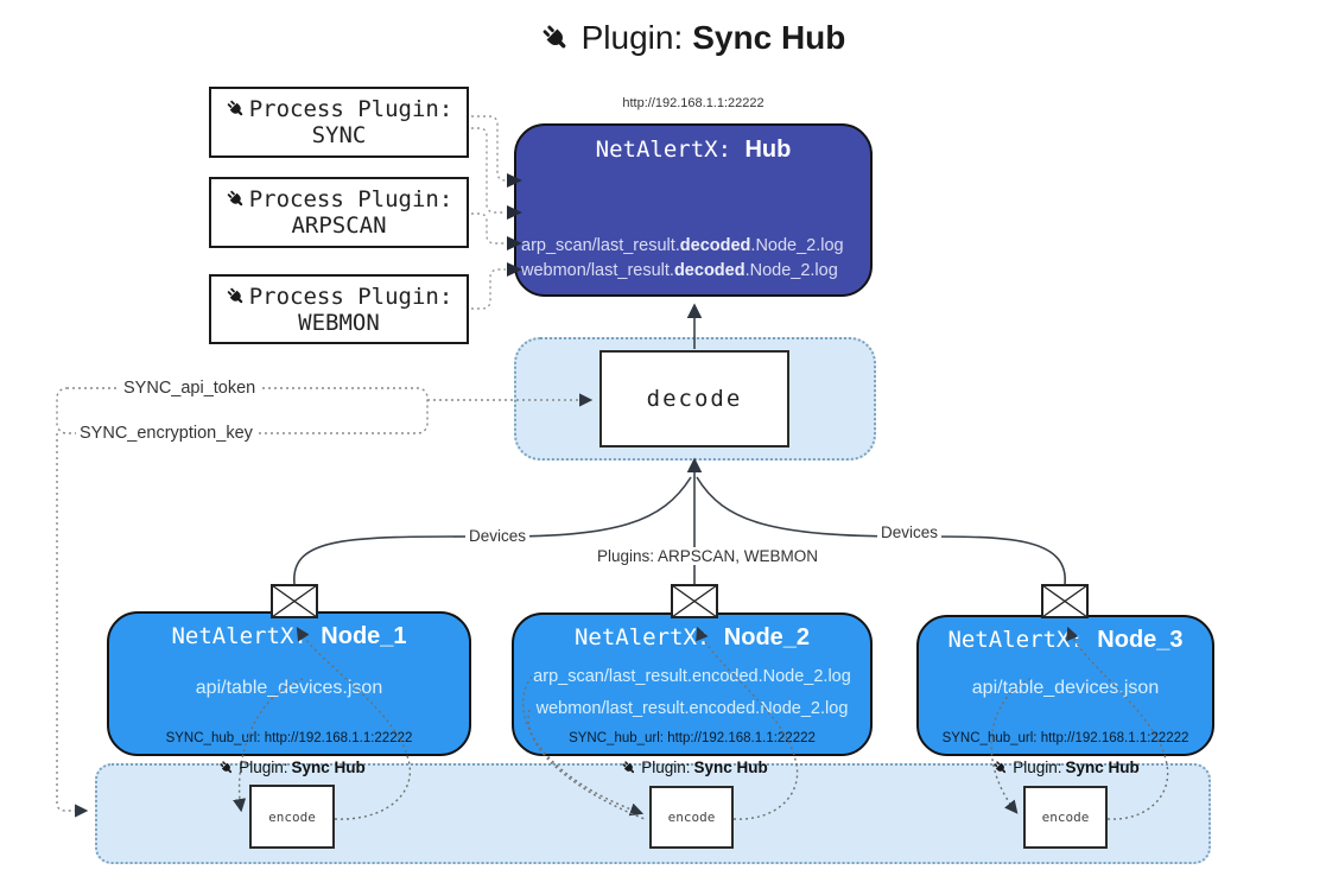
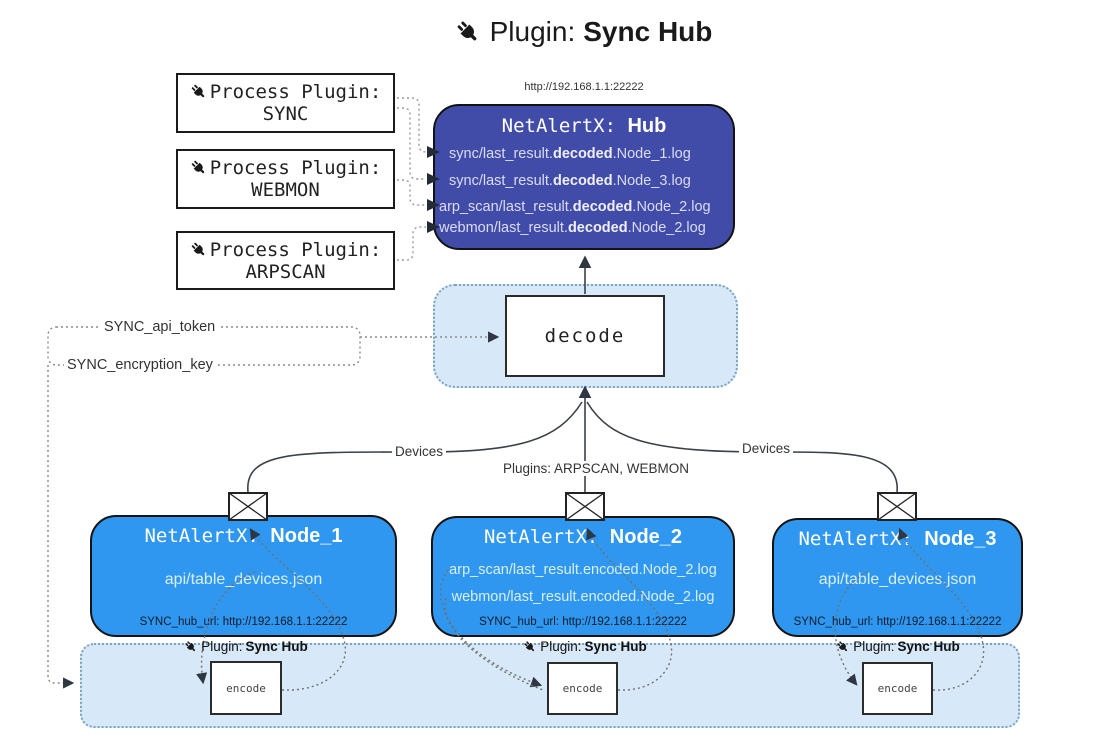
  Plugin:
  Sync Hub
  Process Plugin:
  SYNC
  Process Plugin:
- ARPSCAN
+ WEBMON
  Process Plugin:
- WEBMON
+ ARPSCAN
  http://192.168.1.1:22222
  NetAlertX: Hub
+ sync/last_result.decoded.Node_1.log
+ sync/last_result.decoded.Node_3.log
  arp_scan/last_result.decoded.Node_2.log
  webmon/last_result.decoded.Node_2.log
  decode
  SYNC_api_token
  SYNC_encryption_key
  Devices
  Devices
  Plugins: ARPSCAN, WEBMON
  NetAlertX: Node_1
  api/table_devices.json
  SYNC_hub_url: http://192.168.1.1:22222
  NetAlertX: Node_2
  arp_scan/last_result.encoded.Node_2.log
  webmon/last_result.encoded.ode_2.log
  SYNC_hub_url: http://192.168.1.1:22222
  NetAlertX: Node_3
  api/table_devices.json
  SYNC_hub_url: http://192.168.1.1:22222
  Plugin:
  Sync Hub
  Plugin:
  Sync Hub
  Plugin:
  Sync Hub
  encode
  encode
  encode
